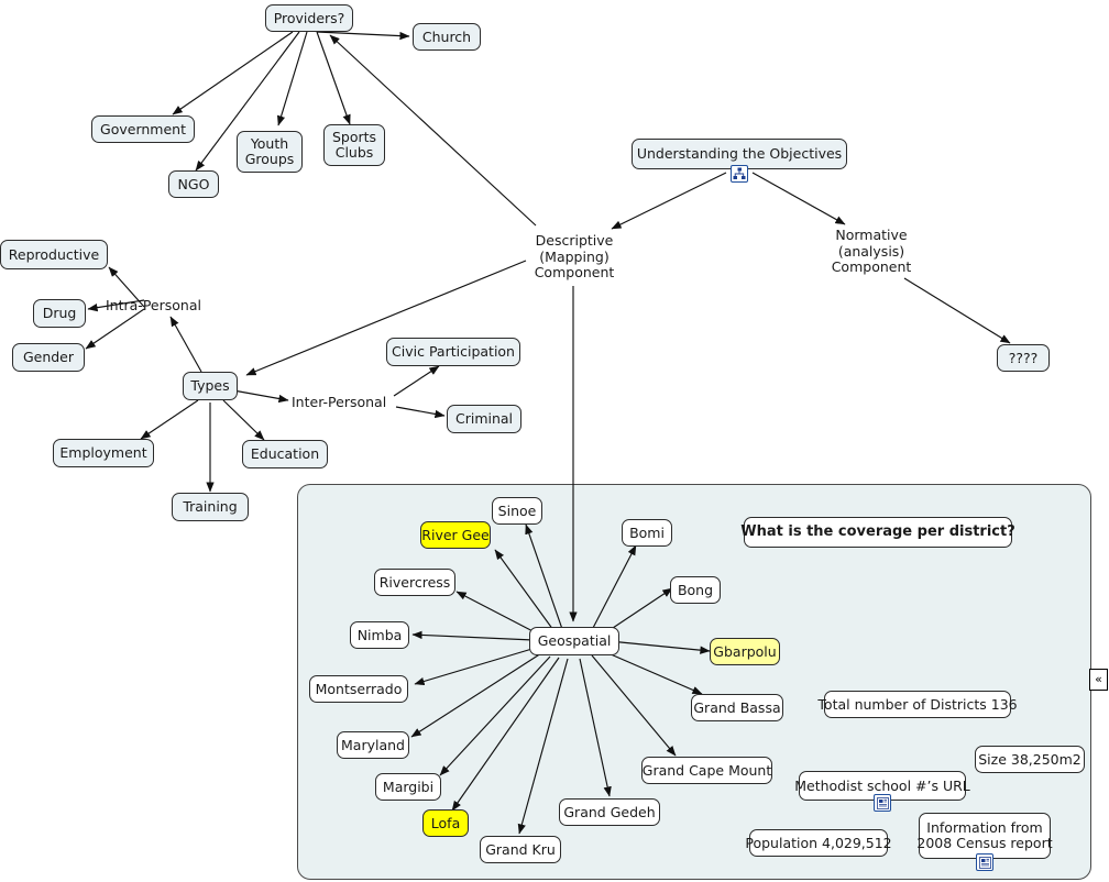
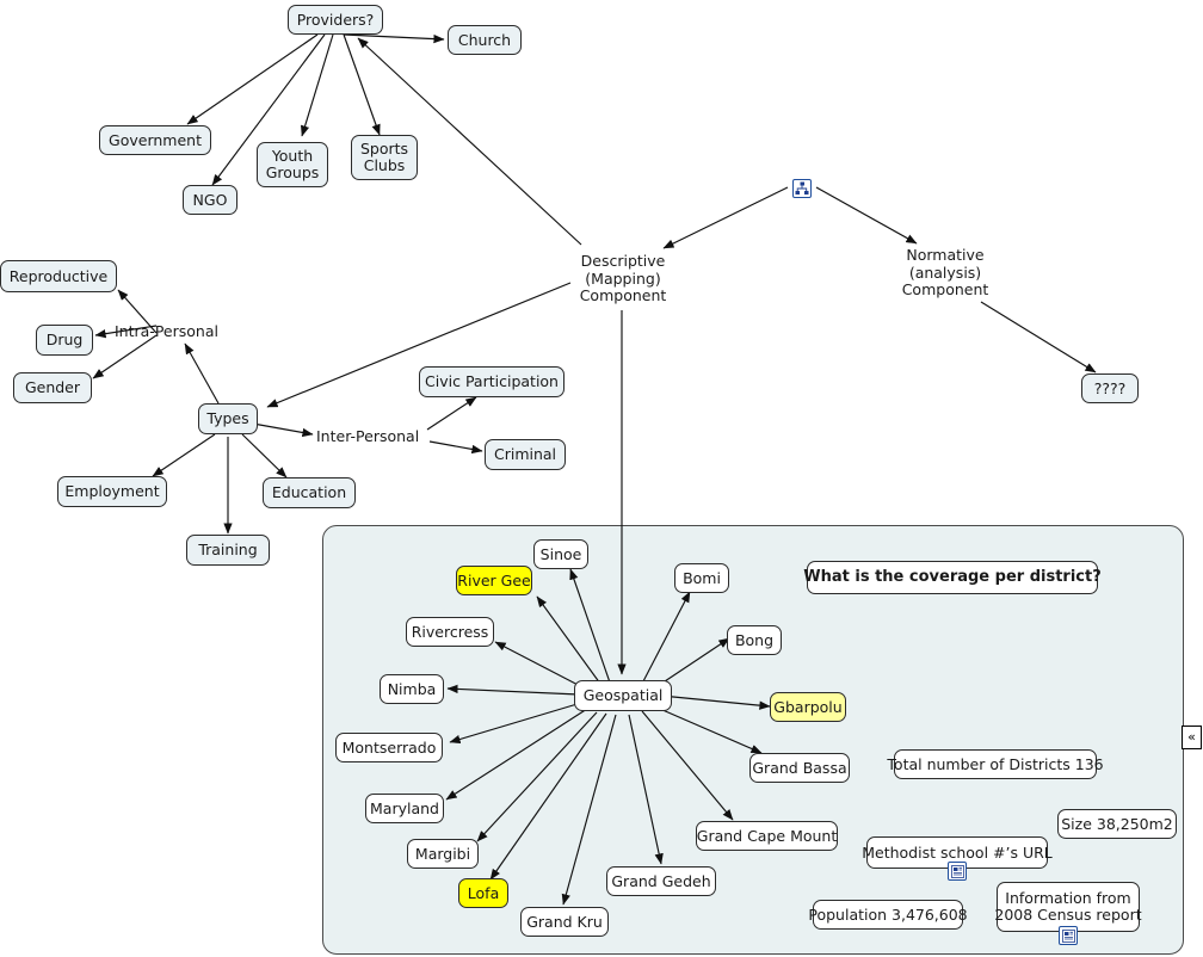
  «
  Providers?
  Church
  Government
  NGO
  Youth
  Groups
  Sports
  Clubs
- Understanding the Objectives
  Descriptive
  (Mapping)
  Component
  Normative
  (analysis)
  Component
  ????
  Reproductive
  Drug
  Gender
  Intra-Personal
  Types
  Inter-Personal
  Civic Participation
  Criminal
  Employment
  Training
  Education
  What is the coverage per district?
  Geospatial
  Sinoe
  River Gee
  Rivercress
  Nimba
  Montserrado
  Maryland
  Margibi
  Lofa
  Grand Kru
  Grand Gedeh
  Grand Cape Mount
  Grand Bassa
  Gbarpolu
  Bong
  Bomi
  Total number of Districts 136
  Size 38,250m2
  Methodist school #’s URL
- Population 4,029,512
+ Population 3,476,608
  Information from
  2008 Census report
